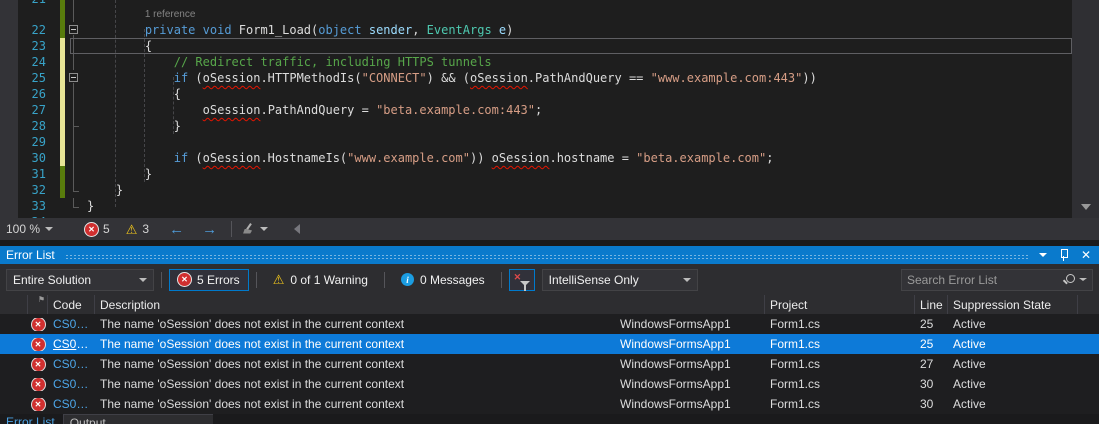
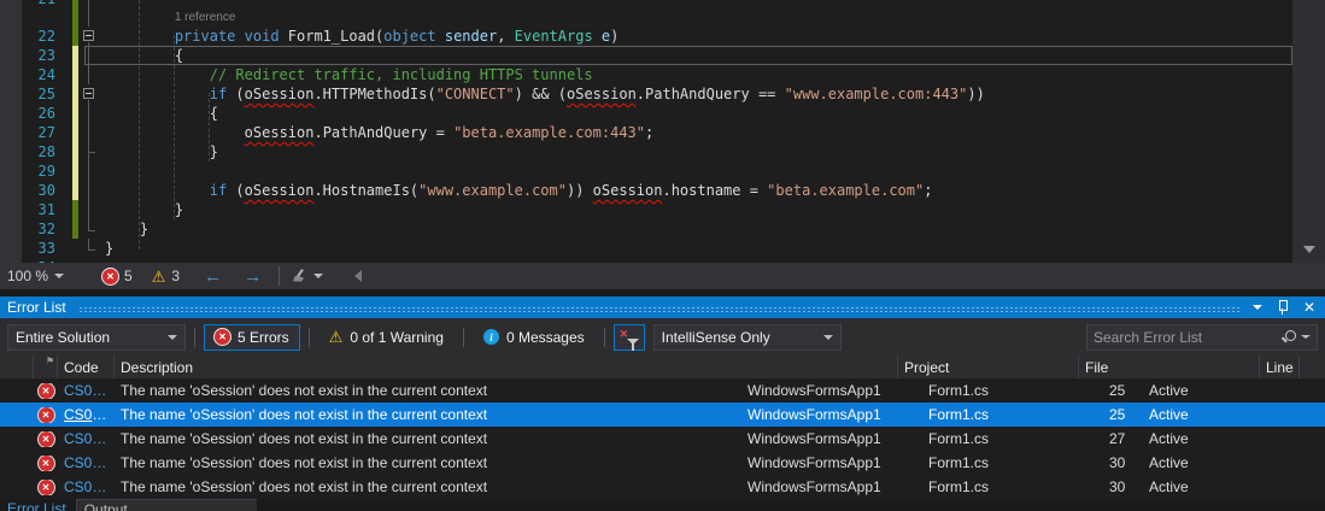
  1 reference
  22
  private void Form1_Load(object sender, EventArgs e)
  23
  {
  24
  // Redirect traffic, including HTTPS tunnels
  25
  if (oSession.HTTPMethodIs("CONNECT") && (oSession.PathAndQuery == "www.example.com:443"))
  26
  {
  27
  oSession.PathAndQuery = "beta.example.com:443";
  28
  }
  29
  30
  if (oSession.HostnameIs("www.example.com")) oSession.hostname = "beta.example.com";
  31
  }
  32
  }
  33
  }
  100 %
  ✕
  5
  ⚠
  3
  ←
  →
  Error List
  ✕
  Entire Solution
  ✕
  5 Errors
  ⚠
  0 of 1 Warning
  i
  0 Messages
  ✕
  IntelliSense Only
  Search Error List
  ⚑
  Code
  Description
  Project
+ File
  Line
- Suppression State
  ✕
  CS0103
  The name 'oSession' does not exist in the current context
  WindowsFormsApp1
  Form1.cs
  25
  Active
  ✕
  CS0103
  The name 'oSession' does not exist in the current context
  WindowsFormsApp1
  Form1.cs
  25
  Active
  ✕
  CS0103
  The name 'oSession' does not exist in the current context
  WindowsFormsApp1
  Form1.cs
  27
  Active
  ✕
  CS0103
  The name 'oSession' does not exist in the current context
  WindowsFormsApp1
  Form1.cs
  30
  Active
  ✕
  CS0103
  The name 'oSession' does not exist in the current context
  WindowsFormsApp1
  Form1.cs
  30
  Active
  Error List
  Output
